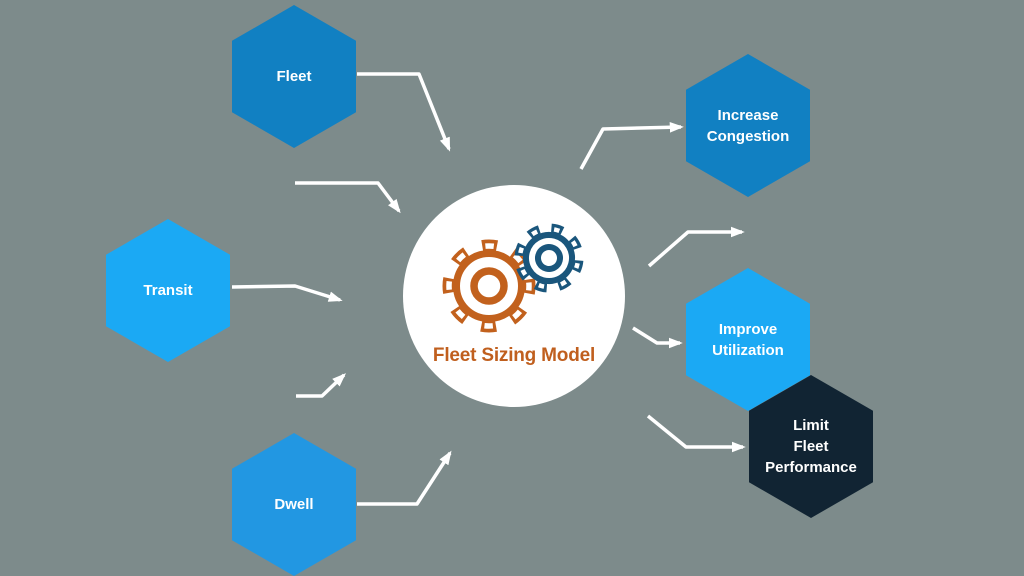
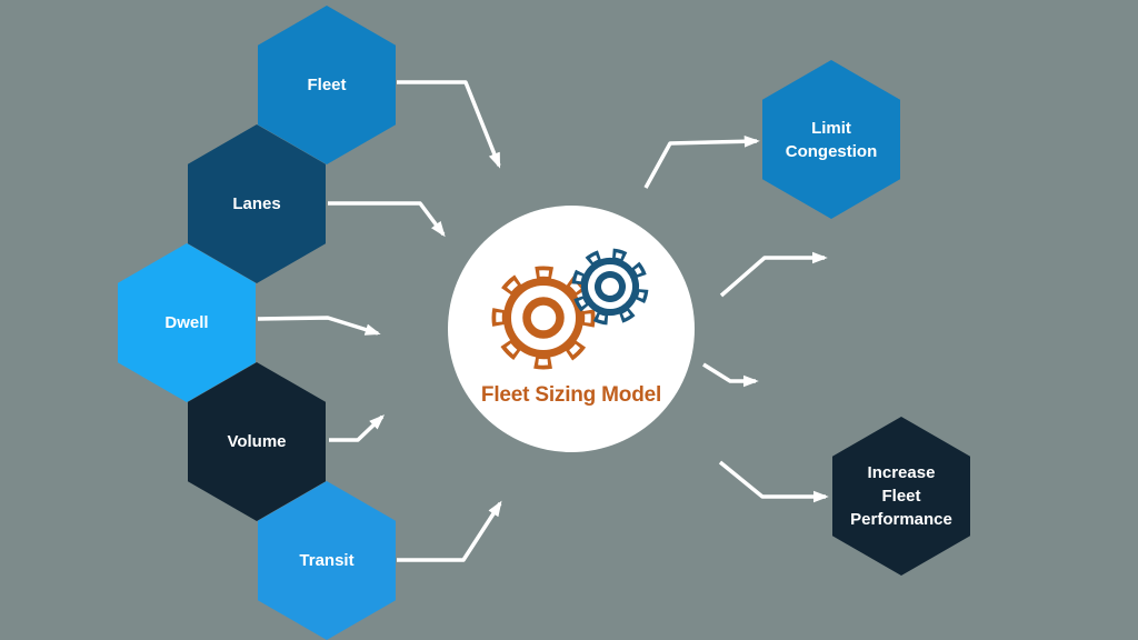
  Fleet
+ Lanes
- Transit
+ Dwell
+ Volume
- Dwell
+ Transit
- Increase
+ Limit
  Congestion
- Improve
- Utilization
- Limit
+ Increase
  Fleet
  Performance
  Fleet Sizing Model
